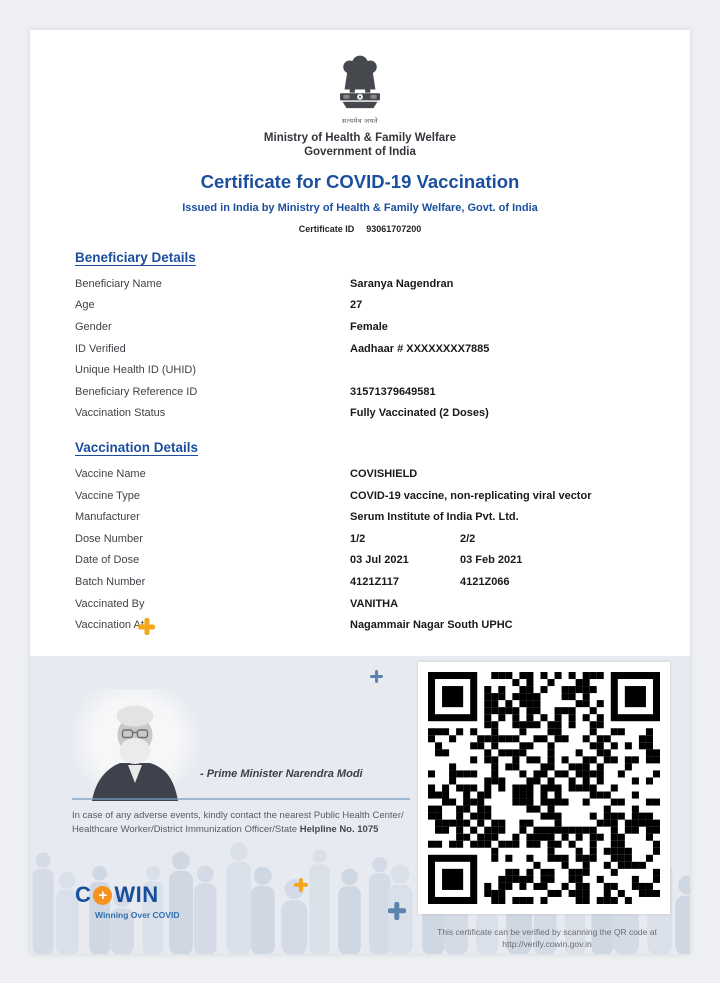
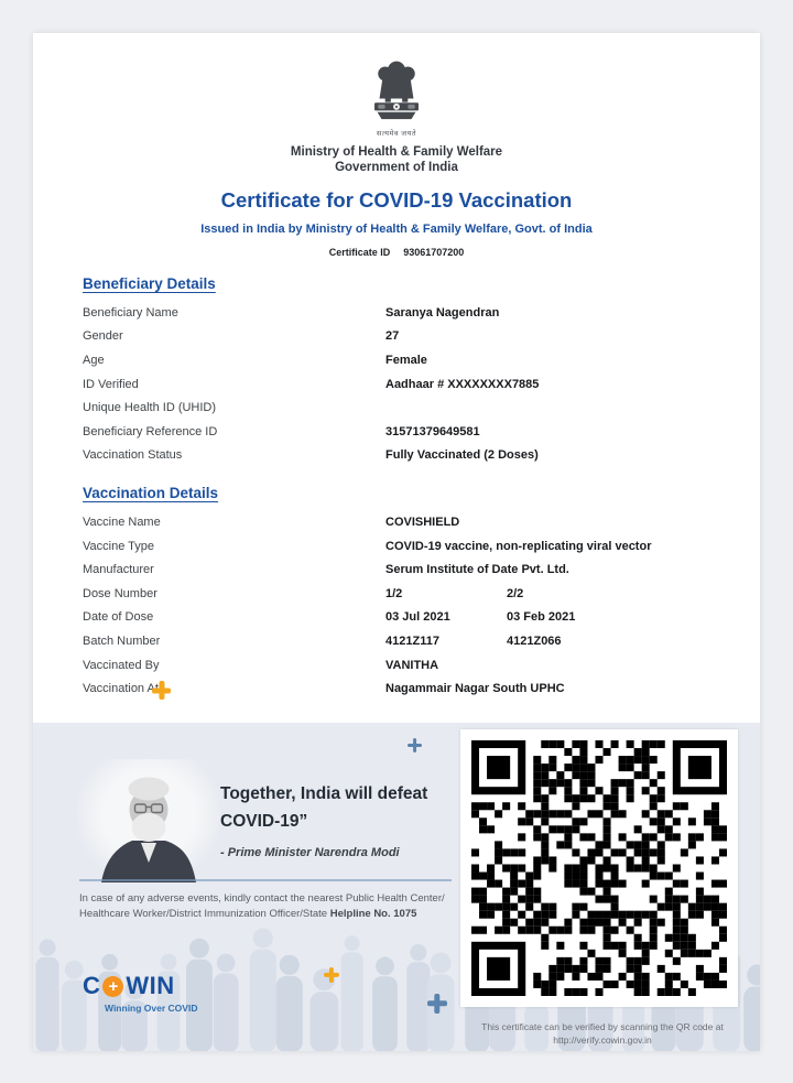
  Ministry of Health & Family Welfare
  Government of India
  Certificate for COVID-19 Vaccination
  Issued in India by Ministry of Health & Family Welfare, Govt. of India
  Certificate ID 93061707200
  Beneficiary Details
  Beneficiary Name
  Saranya Nagendran
- Age
+ Gender
  27
- Gender
+ Age
  Female
  ID Verified
  Aadhaar # XXXXXXXX7885
  Unique Health ID (UHID)
  Beneficiary Reference ID
  31571379649581
  Vaccination Status
  Fully Vaccinated (2 Doses)
  Vaccination Details
  Vaccine Name
  COVISHIELD
  Vaccine Type
  COVID-19 vaccine, non-replicating viral vector
  Manufacturer
- Serum Institute of India Pvt. Ltd.
+ Serum Institute of Date Pvt. Ltd.
  Dose Number
  1/2
  2/2
  Date of Dose
  03 Jul 2021
  03 Feb 2021
  Batch Number
  4121Z117
  4121Z066
  Vaccinated By
  VANITHA
  Vaccination
  Nagammair Nagar South UPHC
+ Together, India will defeat
+ COVID-19”
  - Prime Minister Narendra Modi
  In case of any adverse events, kindly contact the nearest Public Health Center/ Healthcare Worker/District Immunization Officer/State Helpline No. 1075
  C
  +
  WIN
  Winning Over COVID
  This certificate can be verified by scanning the QR code at
  http://verify.cowin.gov.in
